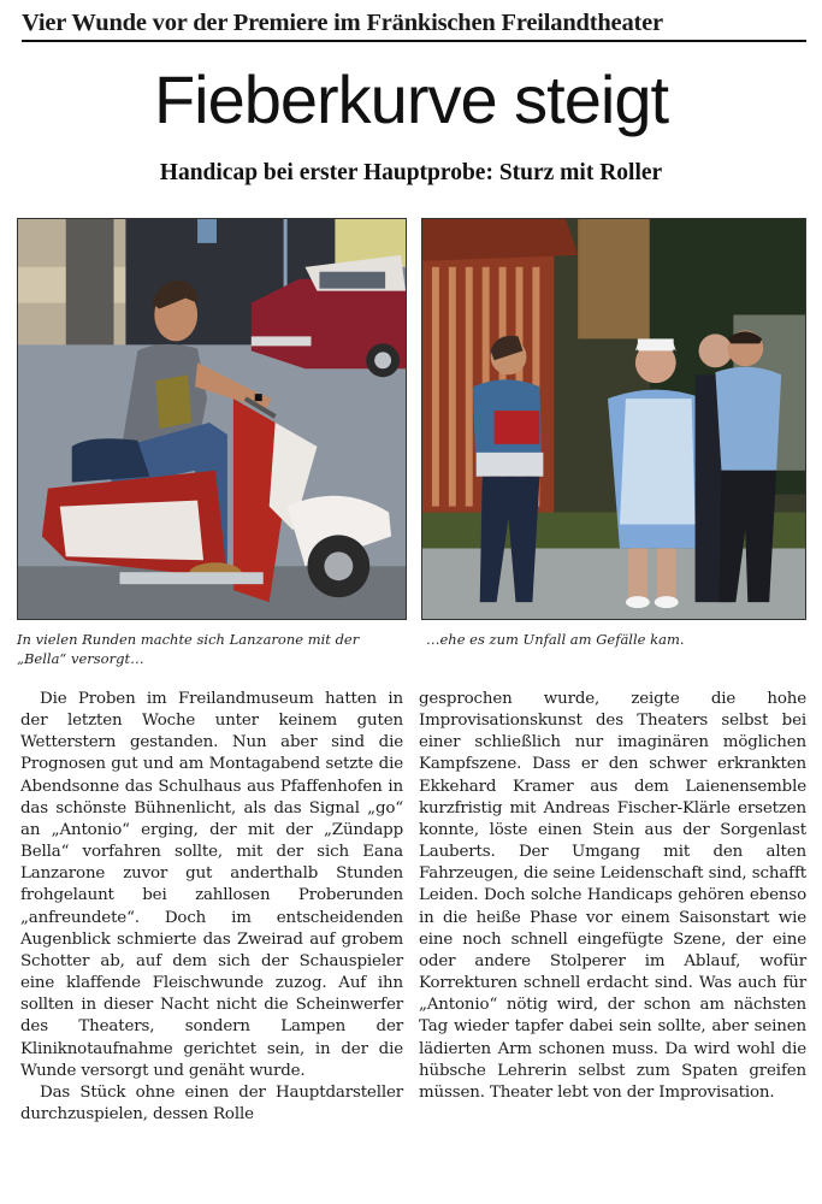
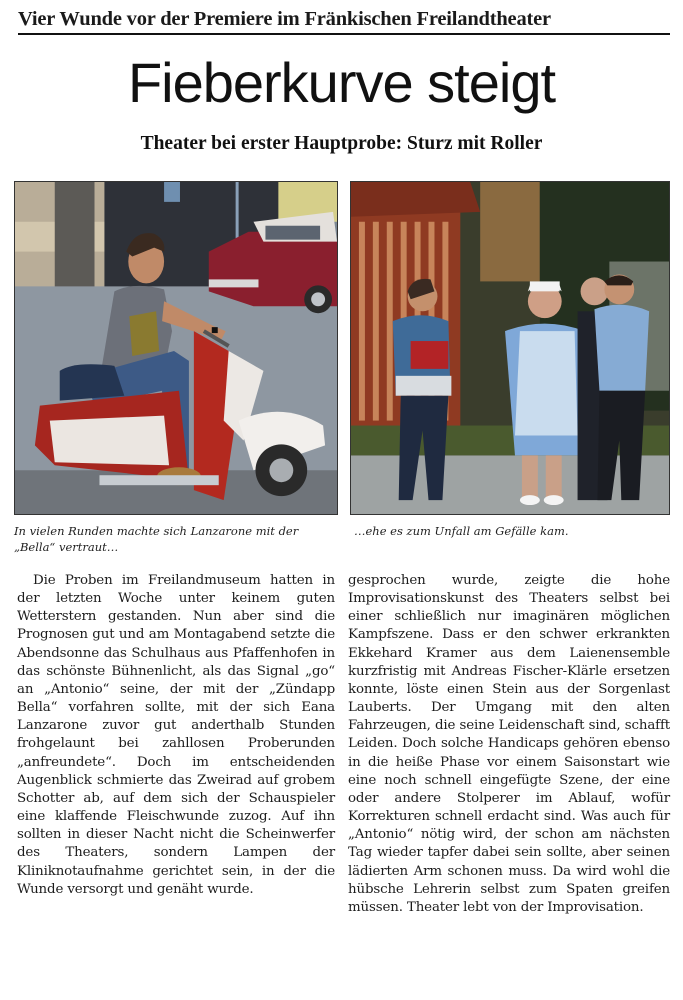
  Vier Wunde vor der Premiere im Fränkischen Freilandtheater
  Fieberkurve steigt
- Handicap bei erster Hauptprobe: Sturz mit Roller
+ Theater bei erster Hauptprobe: Sturz mit Roller
- In vielen Runden machte sich Lanzarone mit der „Bella“ versorgt…
+ In vielen Runden machte sich Lanzarone mit der „Bella“ vertraut…
  …ehe es zum Unfall am Gefälle kam.
- Die Proben im Freilandmuseum hatten in der letzten Woche unter keinem guten Wetterstern gestanden. Nun aber sind die Prognosen gut und am Montagabend setzte die Abendsonne das Schulhaus aus Pfaffenhofen in das schönste Bühnenlicht, als das Signal „go“ an „Antonio“ erging, der mit der „Zündapp Bella“ vorfahren sollte, mit der sich Eana Lanzarone zuvor gut anderthalb Stunden frohgelaunt bei zahllosen Proberunden „anfreundete“. Doch im entscheidenden Augenblick schmierte das Zweirad auf grobem Schotter ab, auf dem sich der Schauspieler eine klaffende Fleischwunde zuzog. Auf ihn sollten in dieser Nacht nicht die Scheinwerfer des Theaters, sondern Lampen der Kliniknotaufnahme gerichtet sein, in der die Wunde versorgt und genäht wurde.
+ Die Proben im Freilandmuseum hatten in der letzten Woche unter keinem guten Wetterstern gestanden. Nun aber sind die Prognosen gut und am Montagabend setzte die Abendsonne das Schulhaus aus Pfaffenhofen in das schönste Bühnenlicht, als das Signal „go“ an „Antonio“ seine, der mit der „Zündapp Bella“ vorfahren sollte, mit der sich Eana Lanzarone zuvor gut anderthalb Stunden frohgelaunt bei zahllosen Proberunden „anfreundete“. Doch im entscheidenden Augenblick schmierte das Zweirad auf grobem Schotter ab, auf dem sich der Schauspieler eine klaffende Fleischwunde zuzog. Auf ihn sollten in dieser Nacht nicht die Scheinwerfer des Theaters, sondern Lampen der Kliniknotaufnahme gerichtet sein, in der die Wunde versorgt und genäht wurde.
- Das Stück ohne einen der Hauptdarsteller durchzuspielen, dessen Rolle
  gesprochen wurde, zeigte die hohe Improvisationskunst des Theaters selbst bei einer schließlich nur imaginären möglichen Kampfszene. Dass er den schwer erkrankten Ekkehard Kramer aus dem Laienensemble kurzfristig mit Andreas Fischer-Klärle ersetzen konnte, löste einen Stein aus der Sorgenlast Lauberts. Der Umgang mit den alten Fahrzeugen, die seine Leidenschaft sind, schafft Leiden. Doch solche Handicaps gehören ebenso in die heiße Phase vor einem Saisonstart wie eine noch schnell eingefügte Szene, der eine oder andere Stolperer im Ablauf, wofür Korrekturen schnell erdacht sind. Was auch für „Antonio“ nötig wird, der schon am nächsten Tag wieder tapfer dabei sein sollte, aber seinen lädierten Arm schonen muss. Da wird wohl die hübsche Lehrerin selbst zum Spaten greifen müssen. Theater lebt von der Improvisation.
